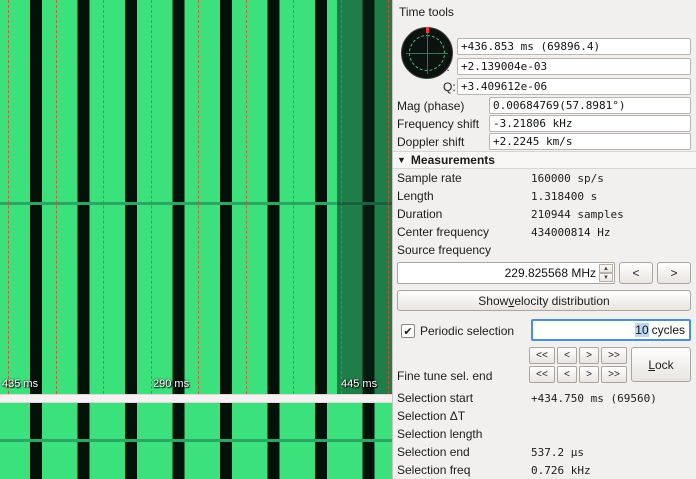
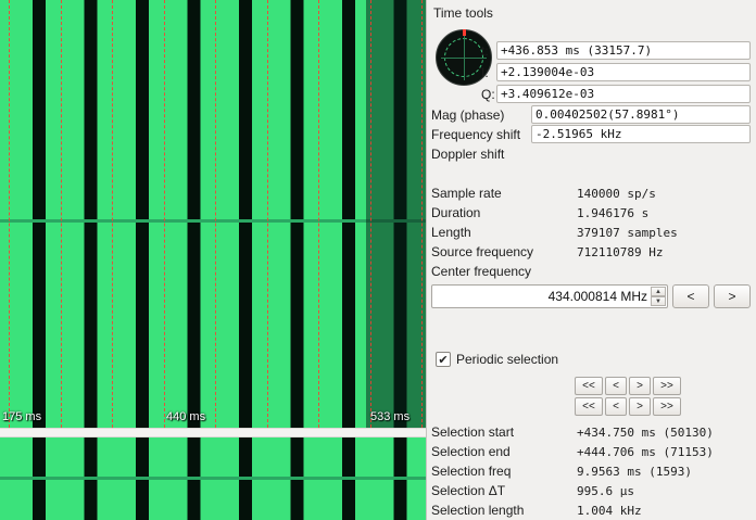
- 435 ms
+ 175 ms
- 290 ms
+ 440 ms
- 445 ms
+ 533 ms
  Time tools
  t:
- +436.853 ms (69896.4)
+ +436.853 ms (33157.7)
  I:
  +2.139004e-03
  Q:
- +3.409612e-06
+ +3.409612e-03
  Mag (phase)
- 0.00684769(57.8981°)
+ 0.00402502(57.8981°)
  Frequency shift
- -3.21806 kHz
+ -2.51965 kHz
  Doppler shift
- +2.2245 km/s
- ▼
- Measurements
  Sample rate
- 160000 sp/s
+ 140000 sp/s
- Length
+ Duration
- 1.318400 s
+ 1.946176 s
- Duration
+ Length
- 210944 samples
+ 379107 samples
- Center frequency
+ Source frequency
- 434000814 Hz
+ 712110789 Hz
- Source frequency
+ Center frequency
- 229.825568 MHz
+ 434.000814 MHz
  <
  >
- Show
- v
- elocity distribution
  ✔
  Periodic selection
- 10
- cycles
  <<
  <
  >
  >>
- L
- ock
- Fine tune sel. end
  <<
  <
  >
  >>
  Selection start
- +434.750 ms (69560)
+ +434.750 ms (50130)
- Selection ΔT
+ Selection end
+ +444.706 ms (71153)
- Selection length
+ Selection freq
+ 9.9563 ms (1593)
- Selection end
+ Selection ΔT
- 537.2 µs
+ 995.6 µs
- Selection freq
+ Selection length
- 0.726 kHz
+ 1.004 kHz
